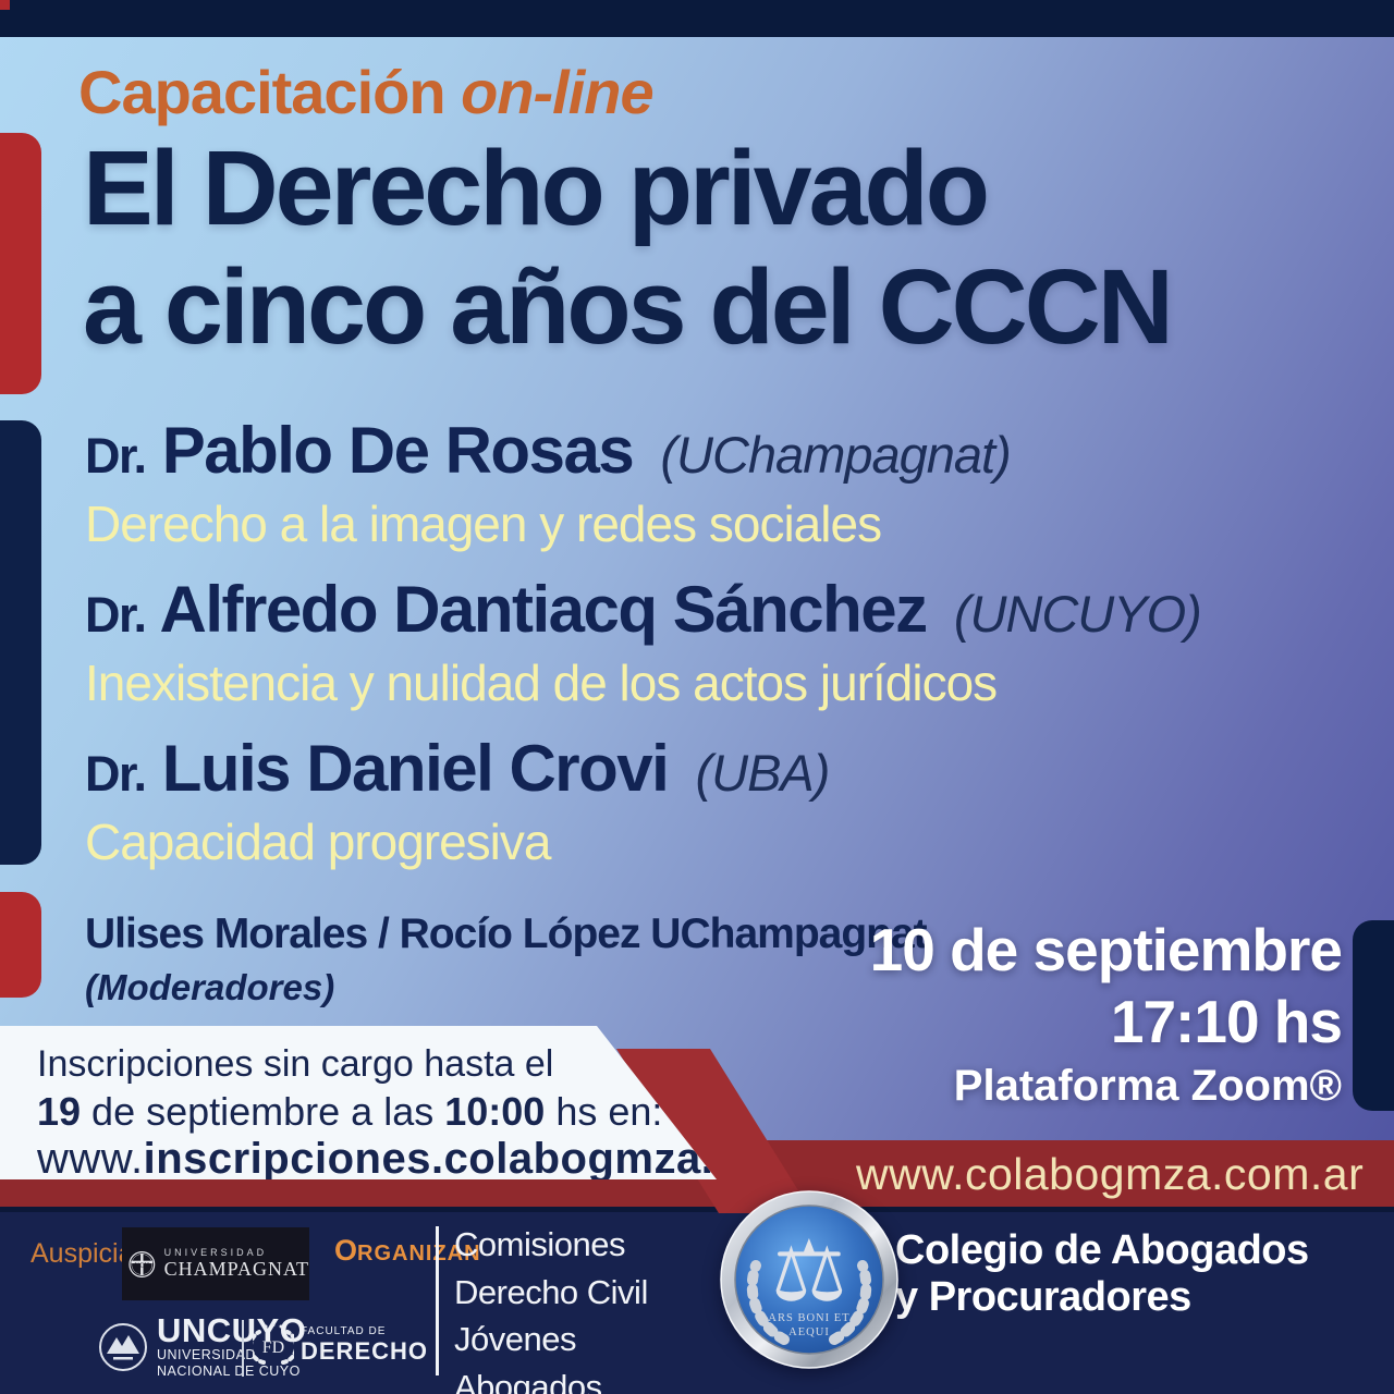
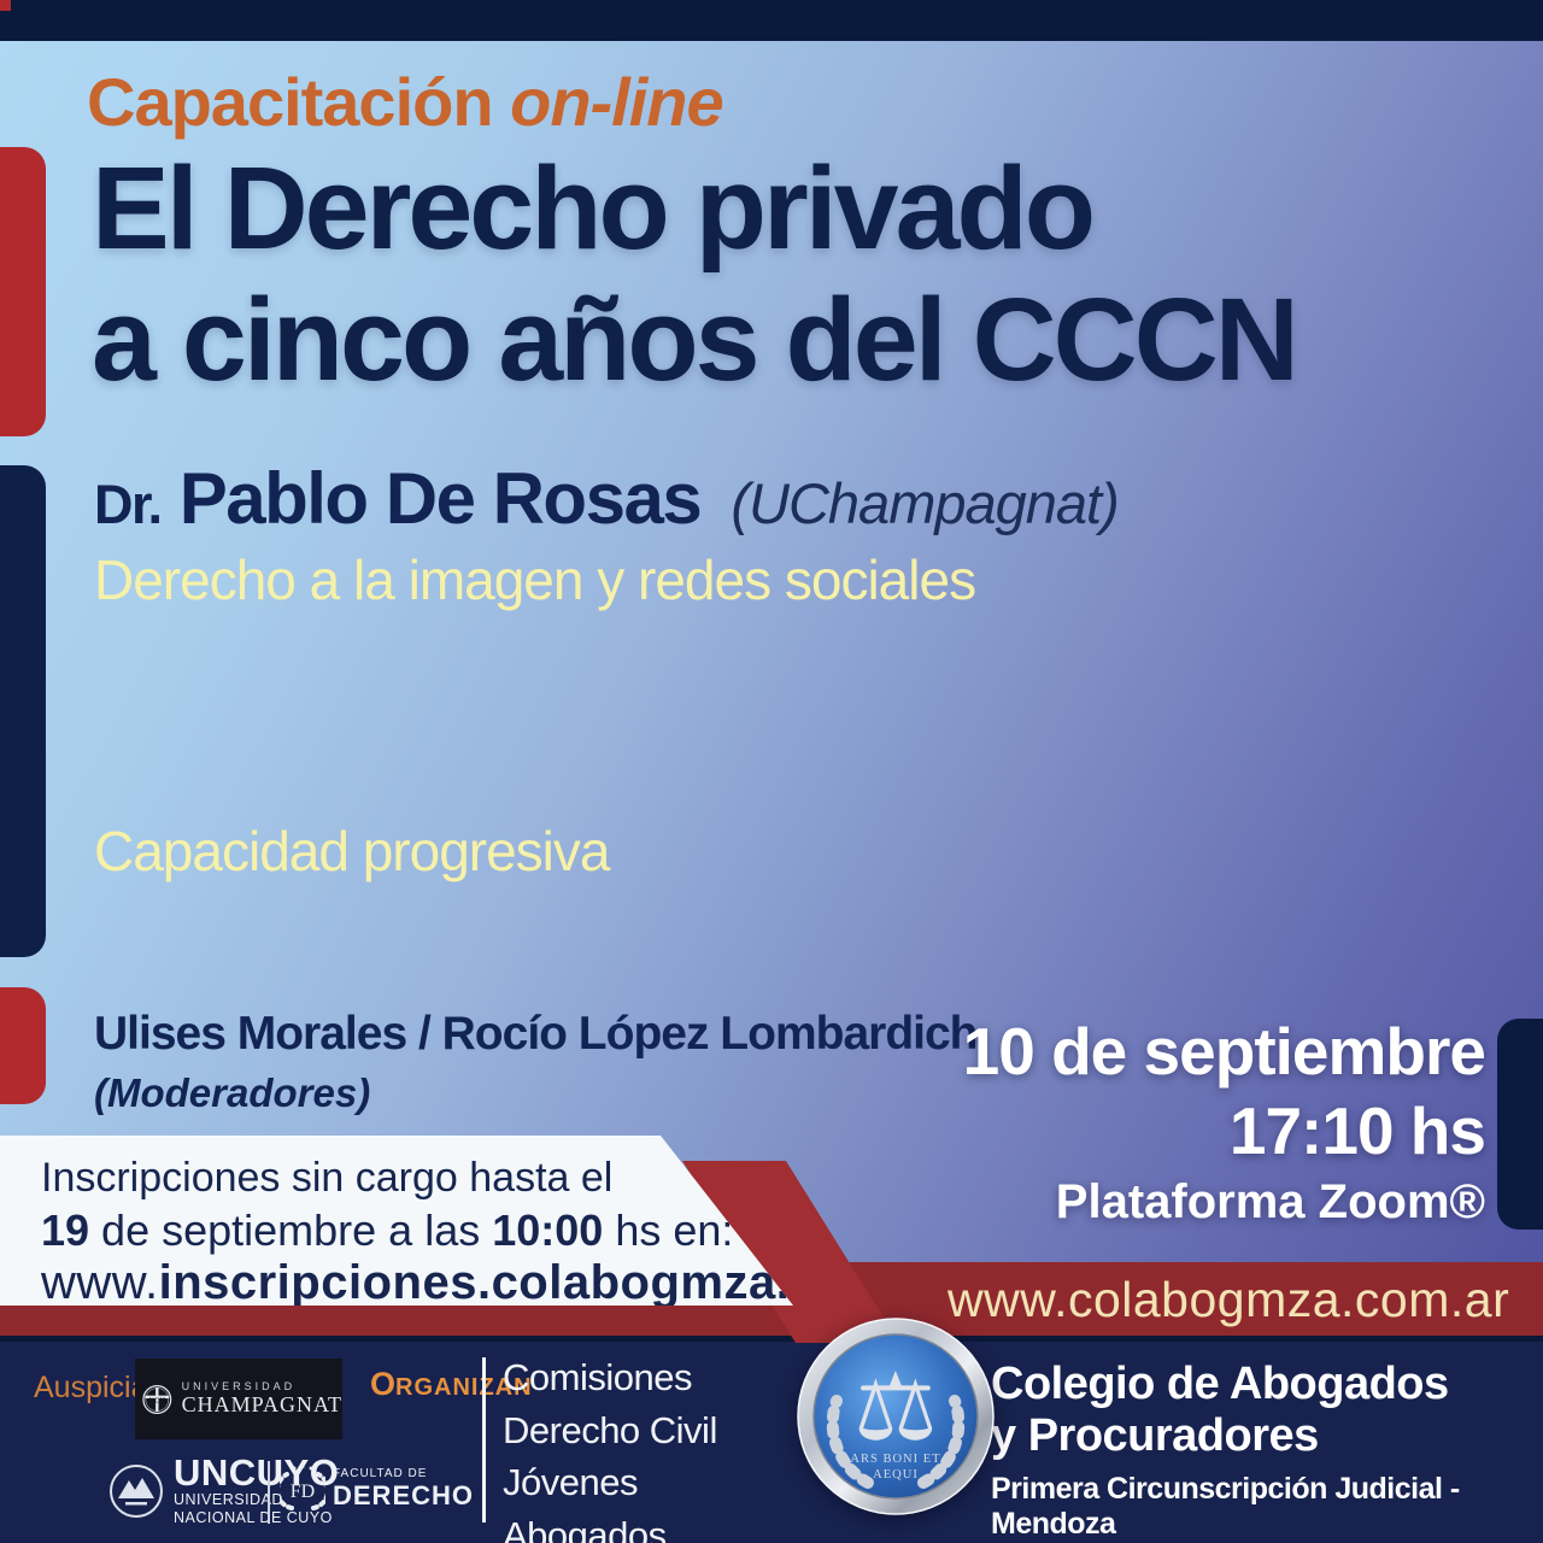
  Capacitación on-line
  El Derecho privado
  a cinco años del CCCN
  Dr. Pablo De Rosas (UChampagnat)
  Derecho a la imagen y redes sociales
- Dr. Alfredo Dantiacq Sánchez (UNCUYO)
- Inexistencia y nulidad de los actos jurídicos
- Dr. Luis Daniel Crovi (UBA)
  Capacidad progresiva
- Ulises Morales / Rocío López UChampagnat
+ Ulises Morales / Rocío López Lombardich
  (Moderadores)
  10 de septiembre
  17:10 hs
  Plataforma Zoom®
  www.colabogmza.com.ar
  Inscripciones sin cargo hasta el
  19 de septiembre a las 10:00 hs en:
  www.inscripciones.colabogmza
  Auspici
  UNIVERSIDAD
  CHAMPAGNAT
  UNCUYO
  UNIVERSIDAD
  NACIONAL DE CUYO
  FD
  FACULTAD DE
  DERECHO
  ORGANIZAN
  Comisiones
  Derecho Civil
  Jóvenes
  Abogados
  Colegio de Abogados
  y Procuradores
+ Primera Circunscripción Judicial - Mendoza
  ⚖
  ARS BONI ET
  AEQUI
